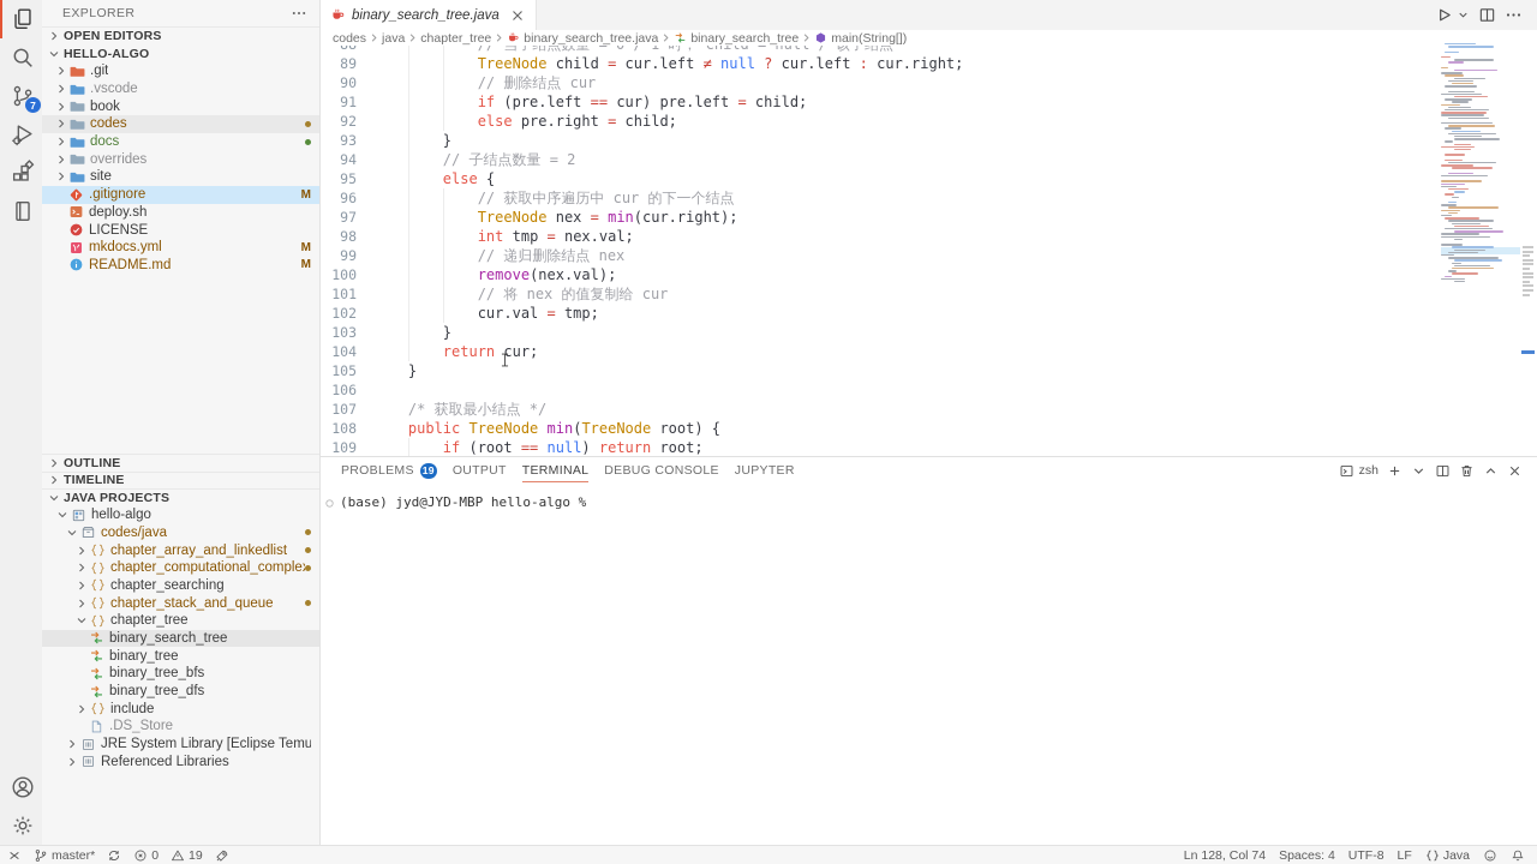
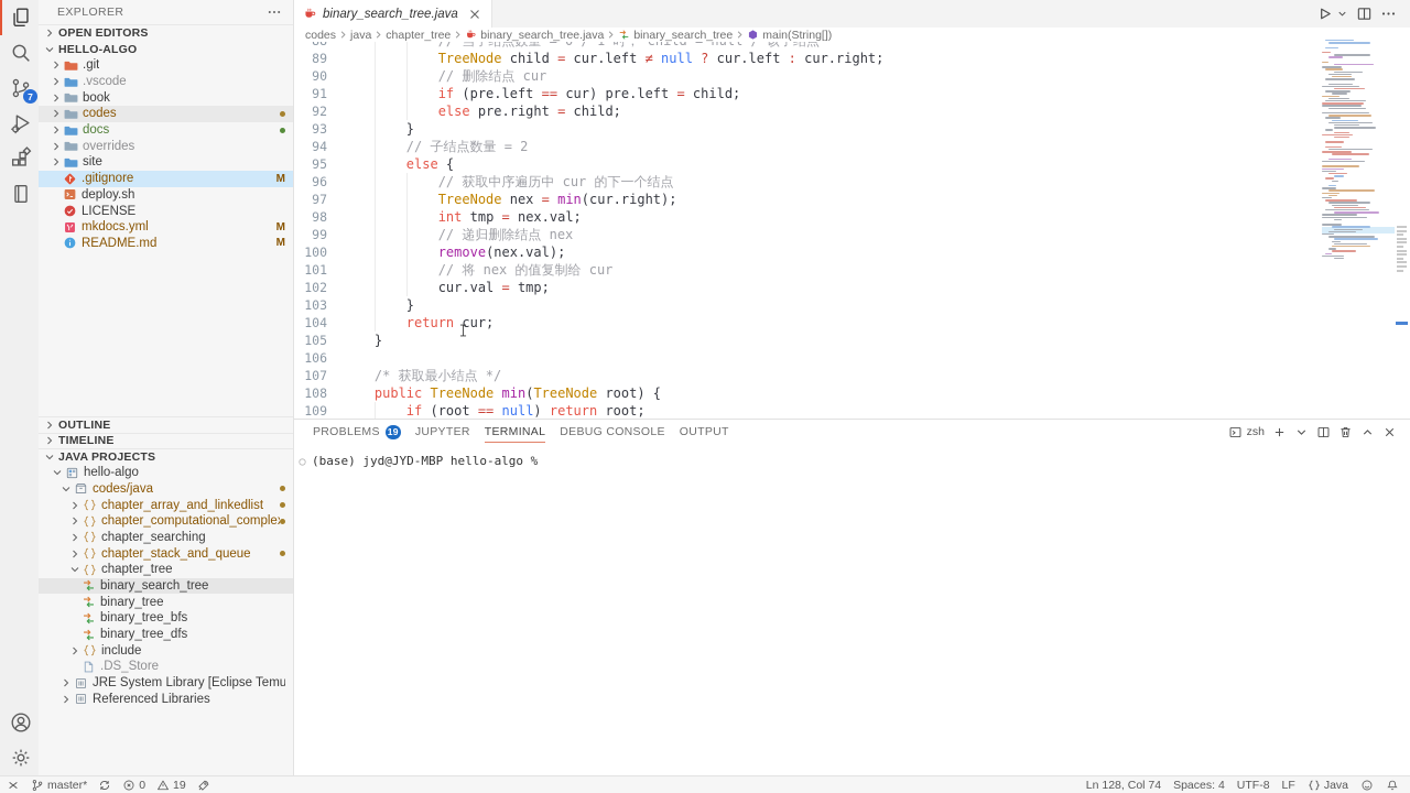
  7
  EXPLORER
  OPEN EDITORS
  HELLO-ALGO
  .git
  .vscode
  book
  codes
  docs
  overrides
  site
  .gitignore
  M
  deploy.sh
  LICENSE
  mkdocs.yml
  M
  README.md
  M
  OUTLINE
  TIMELINE
  JAVA PROJECTS
  hello-algo
  codes/java
  chapter_array_and_linkedlist
  chapter_computational_comple
  chapter_searching
  chapter_stack_and_queue
  chapter_tree
  binary_search_tree
  binary_tree
  binary_tree_bfs
  binary_tree_dfs
  include
  .DS_Store
  JRE System Library [Eclipse Temu
  Referenced Libraries
  binary_search_tree.java
  codes
  java
  chapter_tree
  binary_search_tree.java
  binary_search_tree
  main(String[])
  89
  TreeNode child = cur.left ≠ null ? cur.left : cur.right;
  90
  // 删除结点 cur
  91
  if (pre.left == cur) pre.left = child;
  92
  else pre.right = child;
  93
  }
  94
  // 子结点数量 = 2
  95
  else {
  96
  // 获取中序遍历中 cur 的下一个结点
  97
  TreeNode nex = min(cur.right);
  98
  int tmp = nex.val;
  99
  // 递归删除结点 nex
  100
  remove(nex.val);
  101
  // 将 nex 的值复制给 cur
  102
  cur.val = tmp;
  103
  }
  104
  return cur;
  105
  }
  106
  107
  /* 获取最小结点 */
  108
  public TreeNode min(TreeNode root) {
  109
  if (root == null) return root;
  PROBLEMS
  19
- OUTPUT
+ JUPYTER
  TERMINAL
  DEBUG CONSOLE
- JUPYTER
+ OUTPUT
  zsh
  (base) jyd@JYD-MBP hello-algo %
  master*
  0
  19
  Ln 128, Col 74
  Spaces: 4
  UTF-8
  LF
  Java
